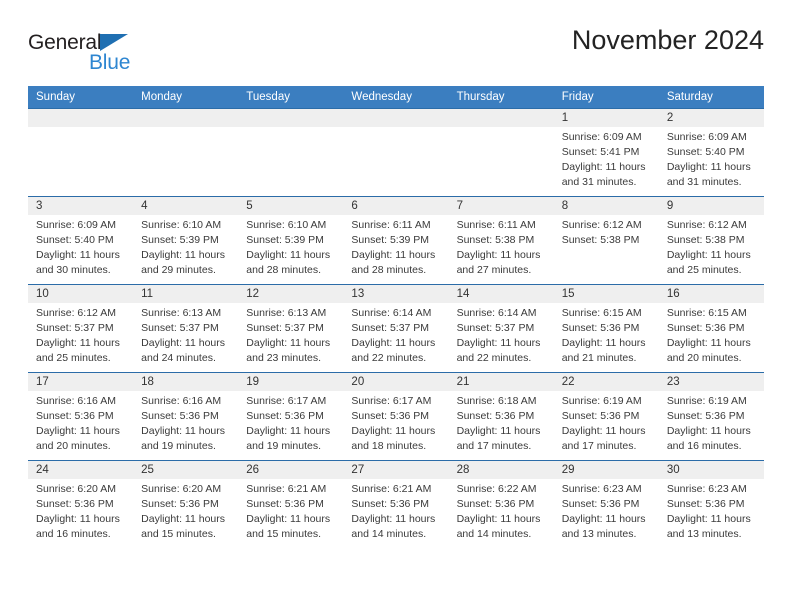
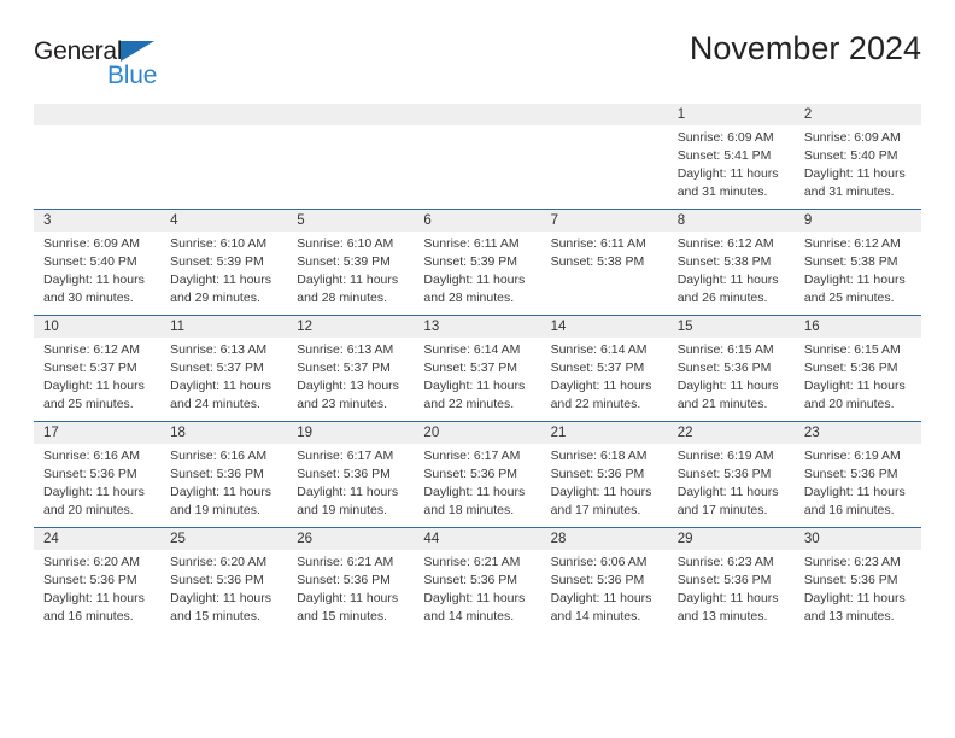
  General
  Blue
  November 2024
- Sunday
- Monday
- Tuesday
- Wednesday
- Thursday
- Friday
- Saturday
  1
  2
  Sunrise: 6:09 AM
  Sunset: 5:41 PM
  Daylight: 11 hours and 31 minutes.
  Sunrise: 6:09 AM
  Sunset: 5:40 PM
  Daylight: 11 hours and 31 minutes.
  3
  4
  5
  6
  7
  8
  9
  Sunrise: 6:09 AM
  Sunset: 5:40 PM
  Daylight: 11 hours and 30 minutes.
  Sunrise: 6:10 AM
  Sunset: 5:39 PM
  Daylight: 11 hours and 29 minutes.
  Sunrise: 6:10 AM
  Sunset: 5:39 PM
  Daylight: 11 hours and 28 minutes.
  Sunrise: 6:11 AM
  Sunset: 5:39 PM
  Daylight: 11 hours and 28 minutes.
  Sunrise: 6:11 AM
  Sunset: 5:38 PM
- Daylight: 11 hours and 27 minutes.
  Sunrise: 6:12 AM
  Sunset: 5:38 PM
+ Daylight: 11 hours and 26 minutes.
  Sunrise: 6:12 AM
  Sunset: 5:38 PM
  Daylight: 11 hours and 25 minutes.
  10
  11
  12
  13
  14
  15
  16
  Sunrise: 6:12 AM
  Sunset: 5:37 PM
  Daylight: 11 hours and 25 minutes.
  Sunrise: 6:13 AM
  Sunset: 5:37 PM
  Daylight: 11 hours and 24 minutes.
  Sunrise: 6:13 AM
  Sunset: 5:37 PM
- Daylight: 11 hours and 23 minutes.
+ Daylight: 13 hours and 23 minutes.
  Sunrise: 6:14 AM
  Sunset: 5:37 PM
  Daylight: 11 hours and 22 minutes.
  Sunrise: 6:14 AM
  Sunset: 5:37 PM
  Daylight: 11 hours and 22 minutes.
  Sunrise: 6:15 AM
  Sunset: 5:36 PM
  Daylight: 11 hours and 21 minutes.
  Sunrise: 6:15 AM
  Sunset: 5:36 PM
  Daylight: 11 hours and 20 minutes.
  17
  18
  19
  20
  21
  22
  23
  Sunrise: 6:16 AM
  Sunset: 5:36 PM
  Daylight: 11 hours and 20 minutes.
  Sunrise: 6:16 AM
  Sunset: 5:36 PM
  Daylight: 11 hours and 19 minutes.
  Sunrise: 6:17 AM
  Sunset: 5:36 PM
  Daylight: 11 hours and 19 minutes.
  Sunrise: 6:17 AM
  Sunset: 5:36 PM
  Daylight: 11 hours and 18 minutes.
  Sunrise: 6:18 AM
  Sunset: 5:36 PM
  Daylight: 11 hours and 17 minutes.
  Sunrise: 6:19 AM
  Sunset: 5:36 PM
  Daylight: 11 hours and 17 minutes.
  Sunrise: 6:19 AM
  Sunset: 5:36 PM
  Daylight: 11 hours and 16 minutes.
  24
  25
  26
- 27
+ 44
  28
  29
  30
  Sunrise: 6:20 AM
  Sunset: 5:36 PM
  Daylight: 11 hours and 16 minutes.
  Sunrise: 6:20 AM
  Sunset: 5:36 PM
  Daylight: 11 hours and 15 minutes.
  Sunrise: 6:21 AM
  Sunset: 5:36 PM
  Daylight: 11 hours and 15 minutes.
  Sunrise: 6:21 AM
  Sunset: 5:36 PM
  Daylight: 11 hours and 14 minutes.
- Sunrise: 6:22 AM
+ Sunrise: 6:06 AM
  Sunset: 5:36 PM
  Daylight: 11 hours and 14 minutes.
  Sunrise: 6:23 AM
  Sunset: 5:36 PM
  Daylight: 11 hours and 13 minutes.
  Sunrise: 6:23 AM
  Sunset: 5:36 PM
  Daylight: 11 hours and 13 minutes.
